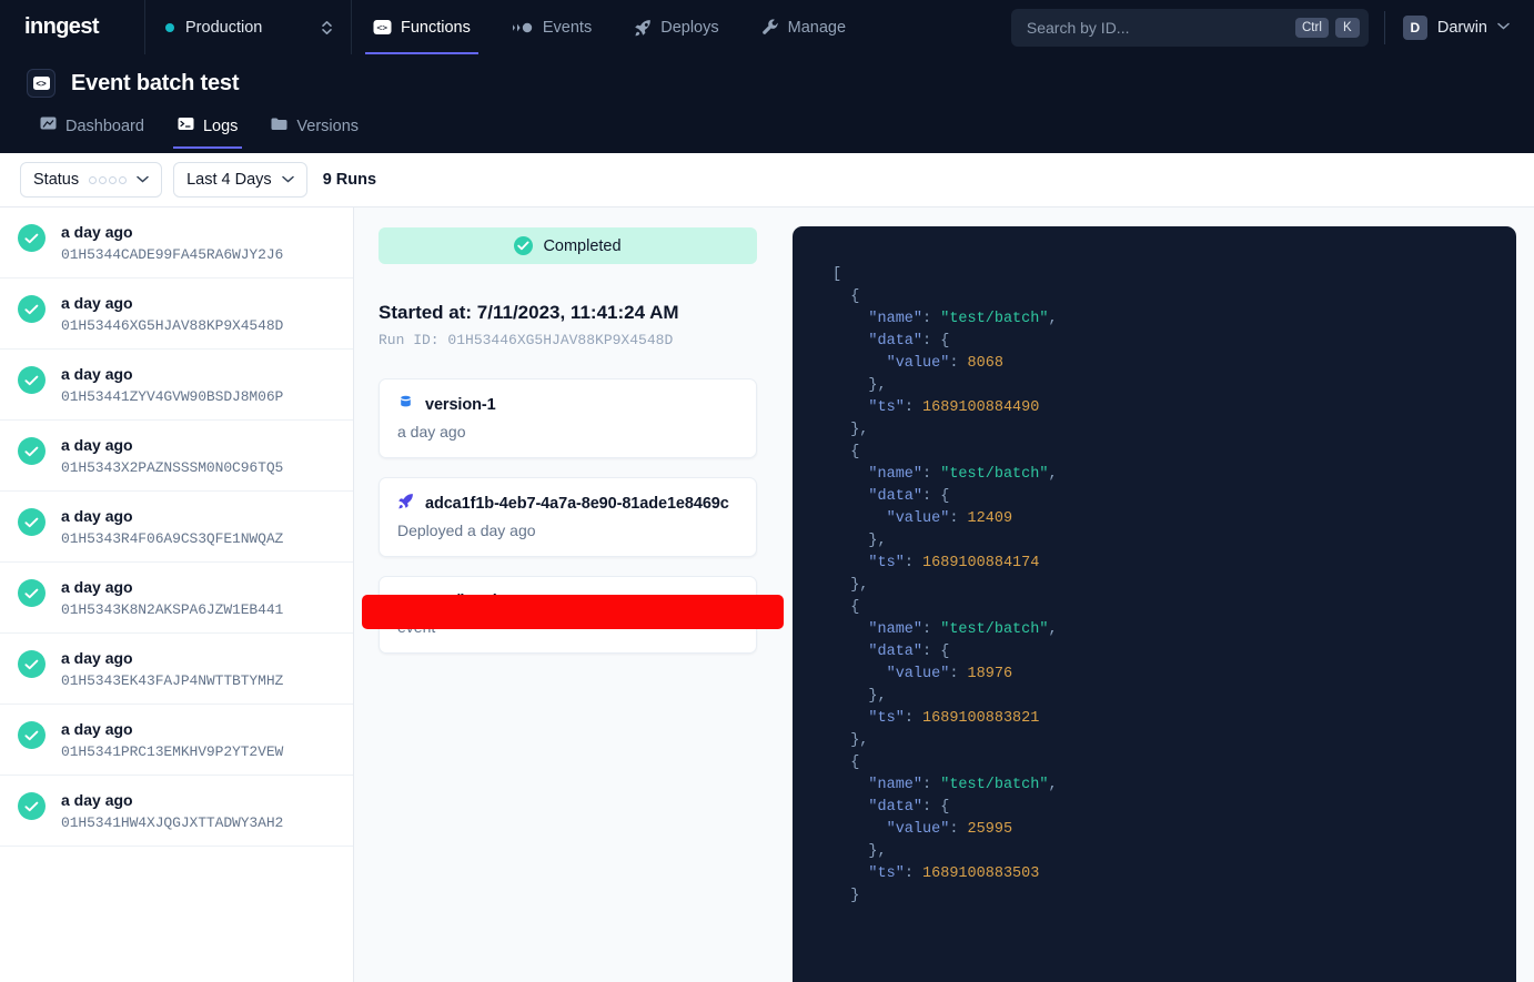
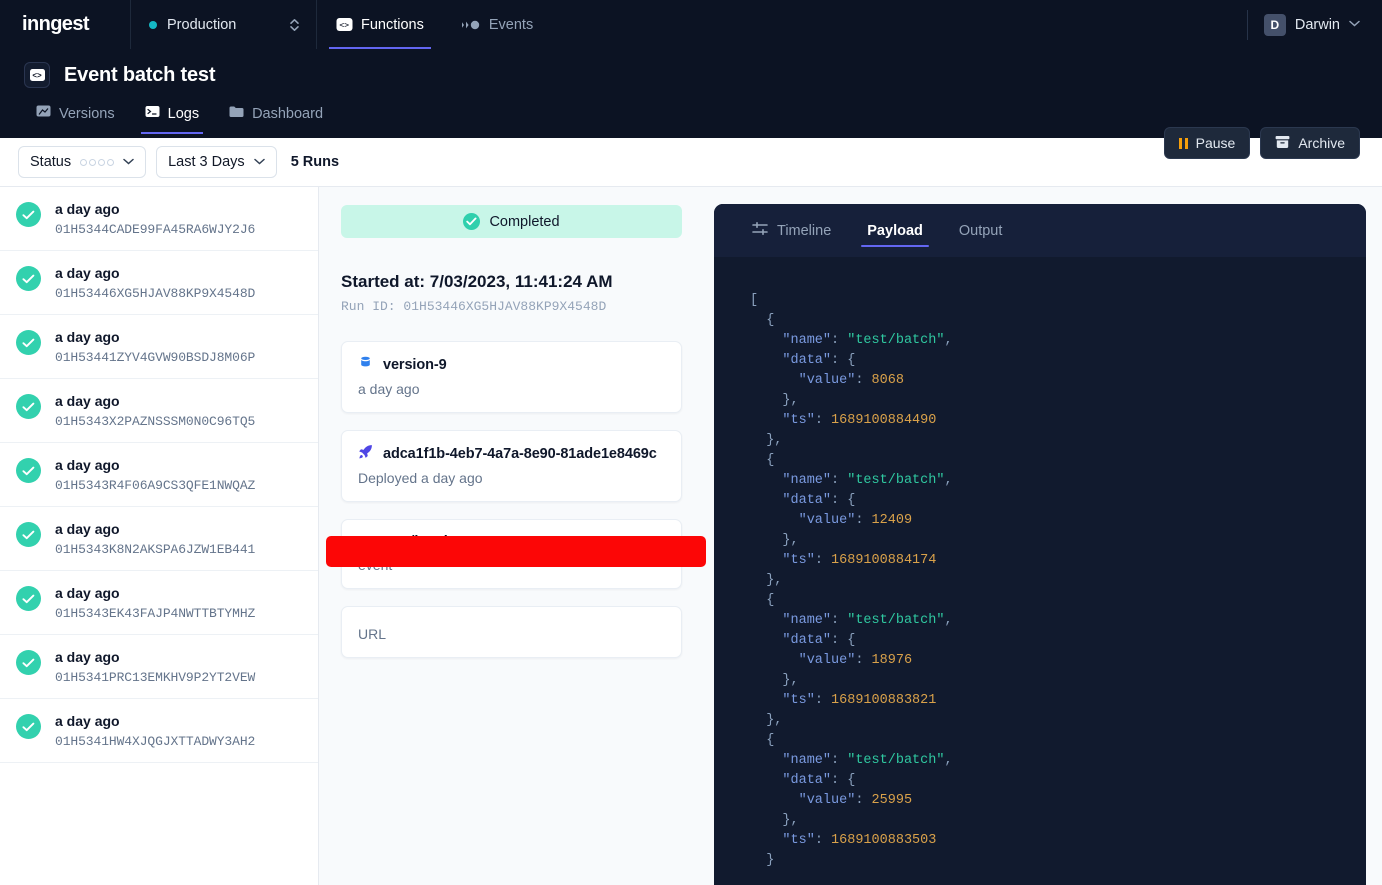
  inngest
  Production
  <>
  Functions
  Events
- Deploys
- Manage
- Search by ID...
- Ctrl
- K
  D
  Darwin
  <>
  Event batch test
- Dashboard
+ Versions
  Logs
- Versions
+ Dashboard
+ Pause
+ Archive
  Status
- Last 4 Days
+ Last 3 Days
- 9 Runs
+ 5 Runs
  a day ago
  01H5344CADE99FA45RA6WJY2J6
  a day ago
  01H53446XG5HJAV88KP9X4548D
  a day ago
  01H53441ZYV4GVW90BSDJ8M06P
  a day ago
  01H5343X2PAZNSSSM0N0C96TQ5
  a day ago
  01H5343R4F06A9CS3QFE1NWQAZ
  a day ago
  01H5343K8N2AKSPA6JZW1EB441
  a day ago
  01H5343EK43FAJP4NWTTBTYMHZ
  a day ago
  01H5341PRC13EMKHV9P2YT2VEW
  a day ago
  01H5341HW4XJQGJXTTADWY3AH2
  Completed
- Started at: 7/11/2023, 11:41:24 AM
+ Started at: 7/03/2023, 11:41:24 AM
  Run ID: 01H53446XG5HJAV88KP9X4548D
- version-1
+ version-9
  a day ago
  adca1f1b-4eb7-4a7a-8e90-81ade1e8469c
  Deployed a day ago
+ URL
+ Timeline
+ Payload
+ Output
  [ { "name": "test/batch", "data": { "value": 8068 }, "ts": 1689100884490 }, { "name": "test/batch", "data": { "value": 12409 }, "ts": 1689100884174 }, { "name": "test/batch", "data": { "value": 18976 }, "ts": 1689100883821 }, { "name": "test/batch", "data": { "value": 25995 }, "ts": 1689100883503 }
